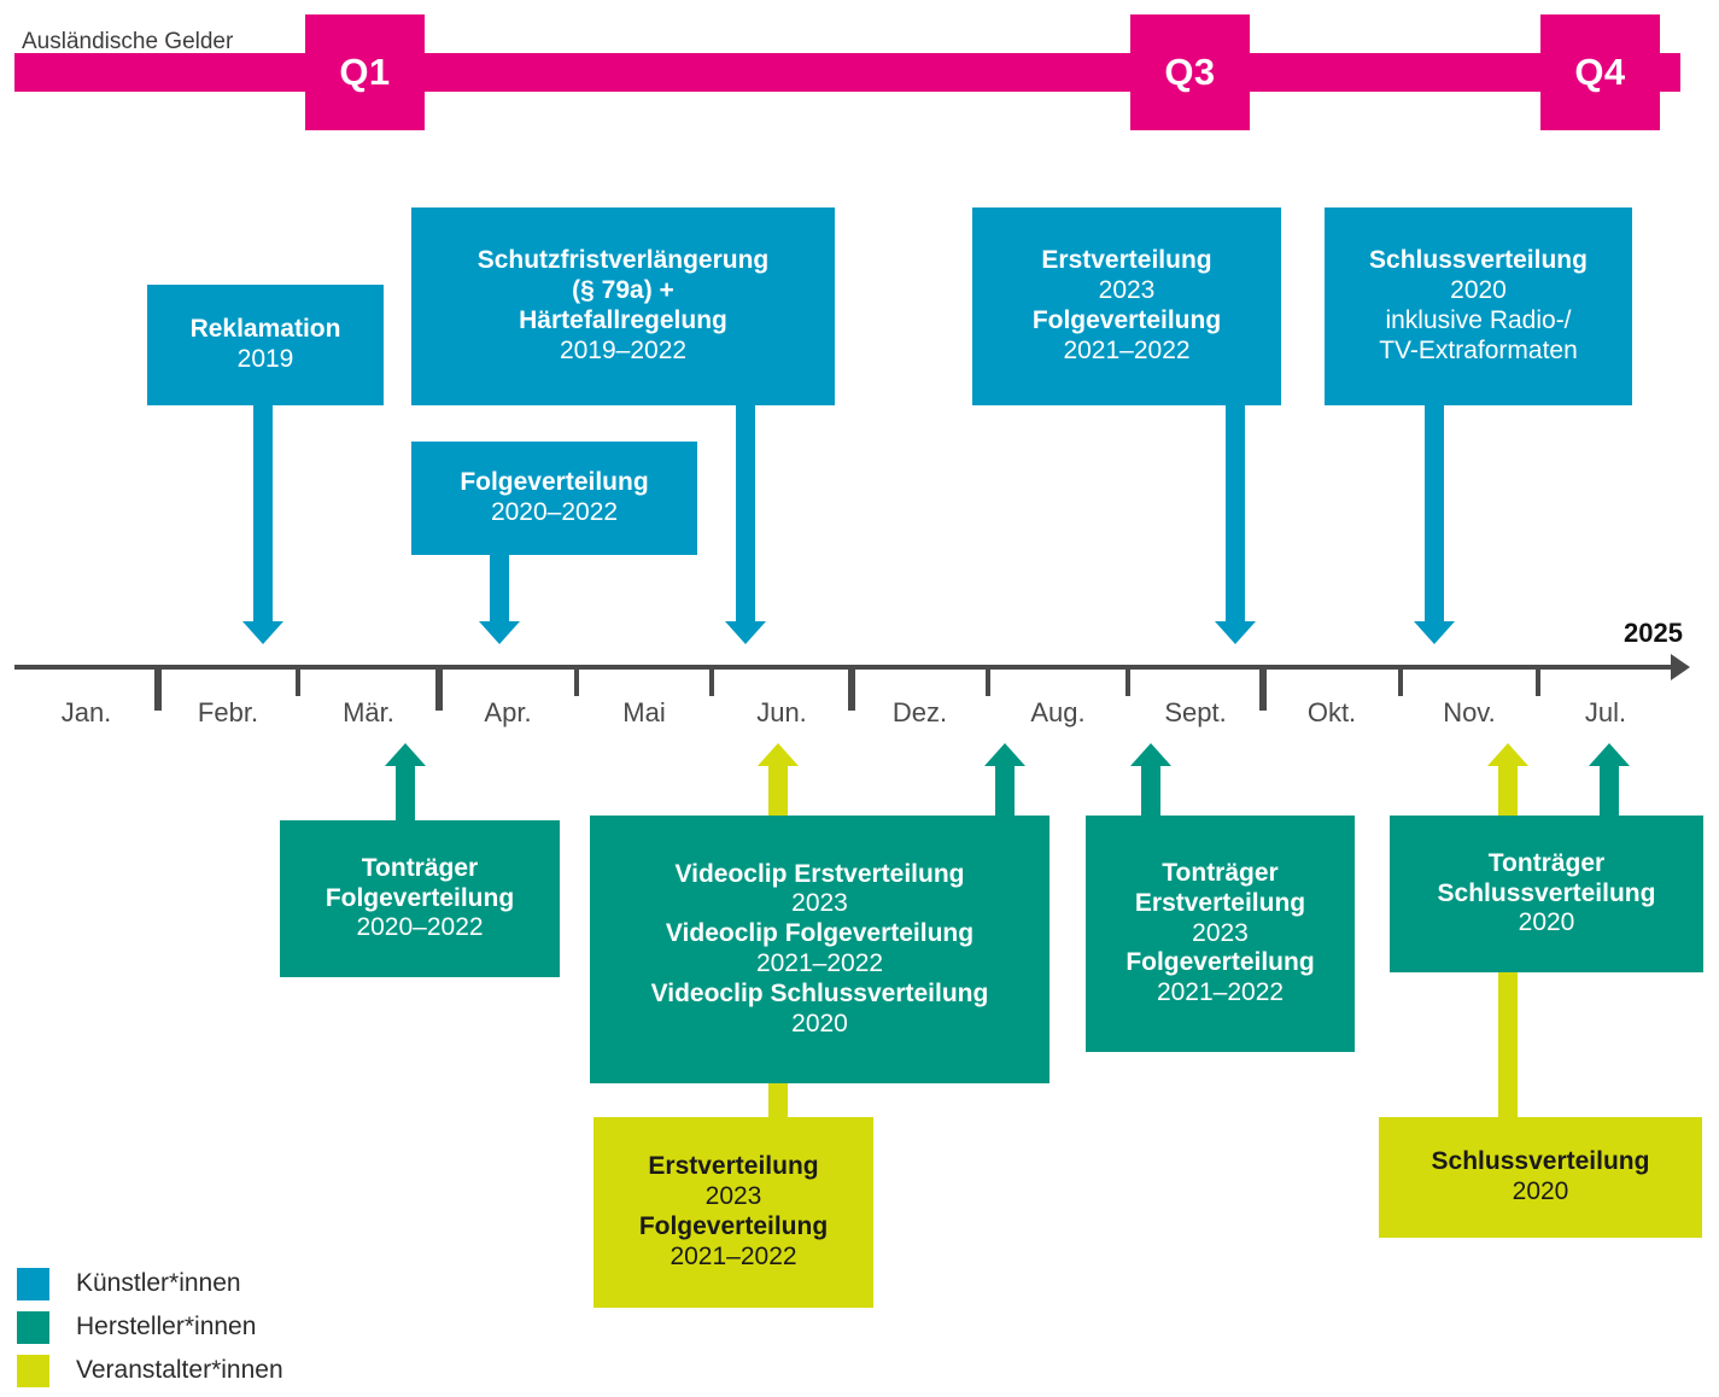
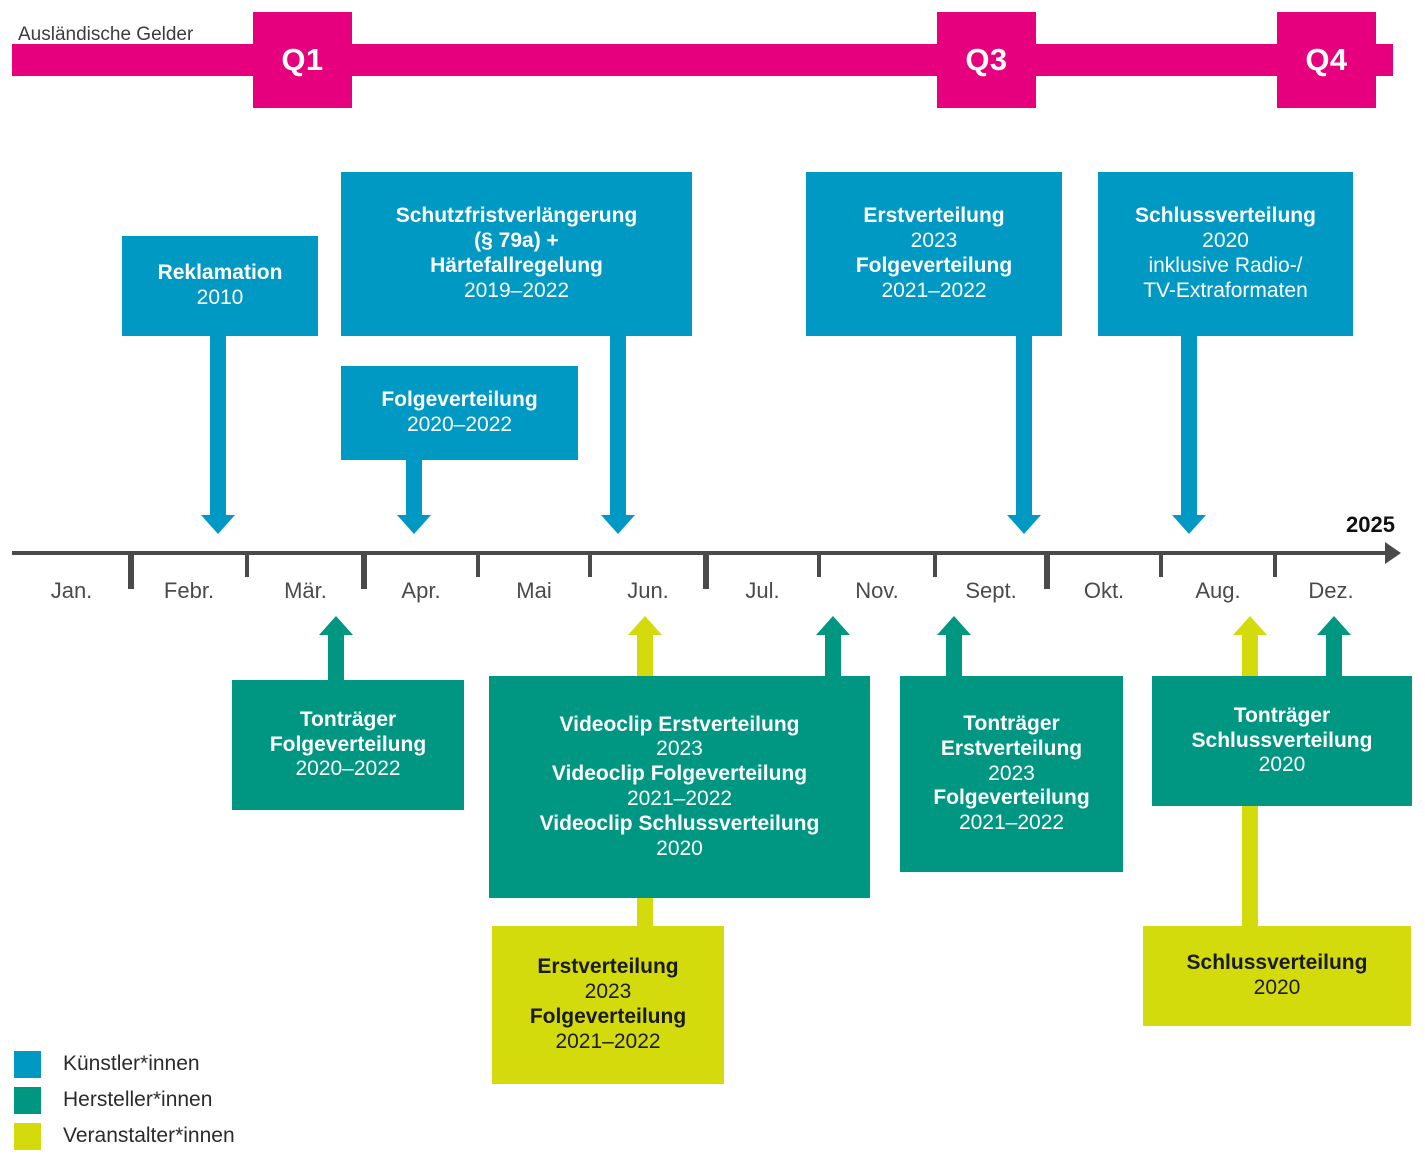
  Ausländische Gelder
  Q1
  Q3
  Q4
  Reklamation
- 2019
+ 2010
  Schutzfristverlängerung
  (§ 79a) +
  Härtefallregelung
  2019–2022
  Folgeverteilung
  2020–2022
  Erstverteilung
  2023
  Folgeverteilung
  2021–2022
  Schlussverteilung
  2020
  inklusive Radio-/
  TV-Extraformaten
  2025
  Jan.
  Febr.
  Mär.
  Apr.
  Mai
  Jun.
- Dez.
+ Jul.
- Aug.
+ Nov.
  Sept.
  Okt.
- Nov.
+ Aug.
- Jul.
+ Dez.
  Tonträger
  Folgeverteilung
  2020–2022
  Videoclip Erstverteilung
  2023
  Videoclip Folgeverteilung
  2021–2022
  Videoclip Schlussverteilung
  2020
  Tonträger
  Erstverteilung
  2023
  Folgeverteilung
  2021–2022
  Tonträger
  Schlussverteilung
  2020
  Erstverteilung
  2023
  Folgeverteilung
  2021–2022
  Schlussverteilung
  2020
  Künstler*innen
  Hersteller*innen
  Veranstalter*innen
